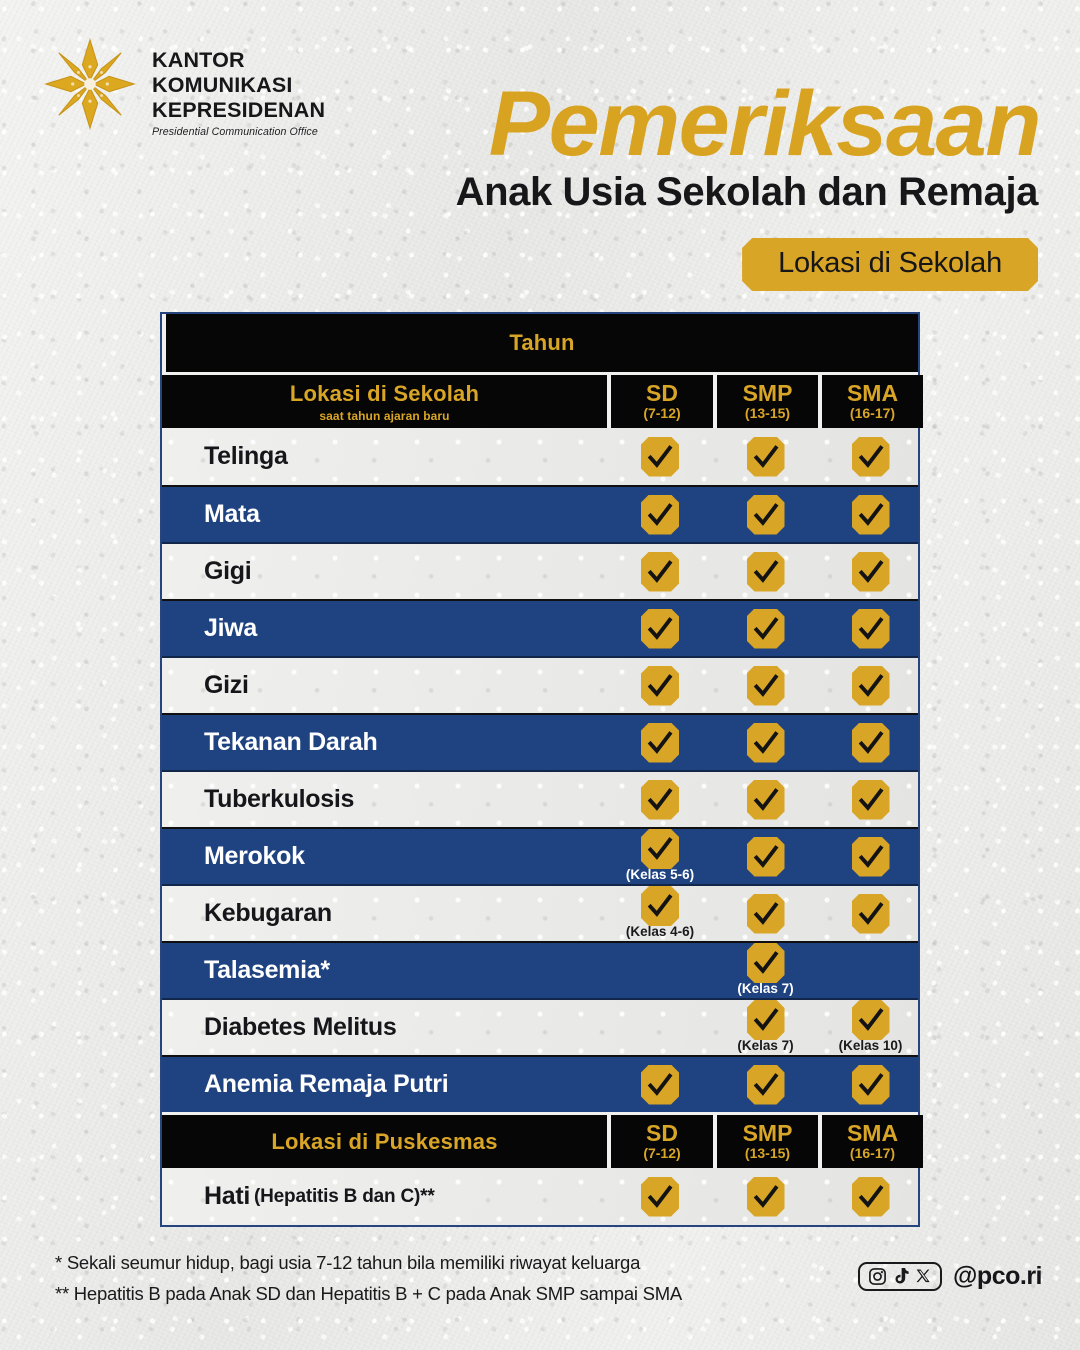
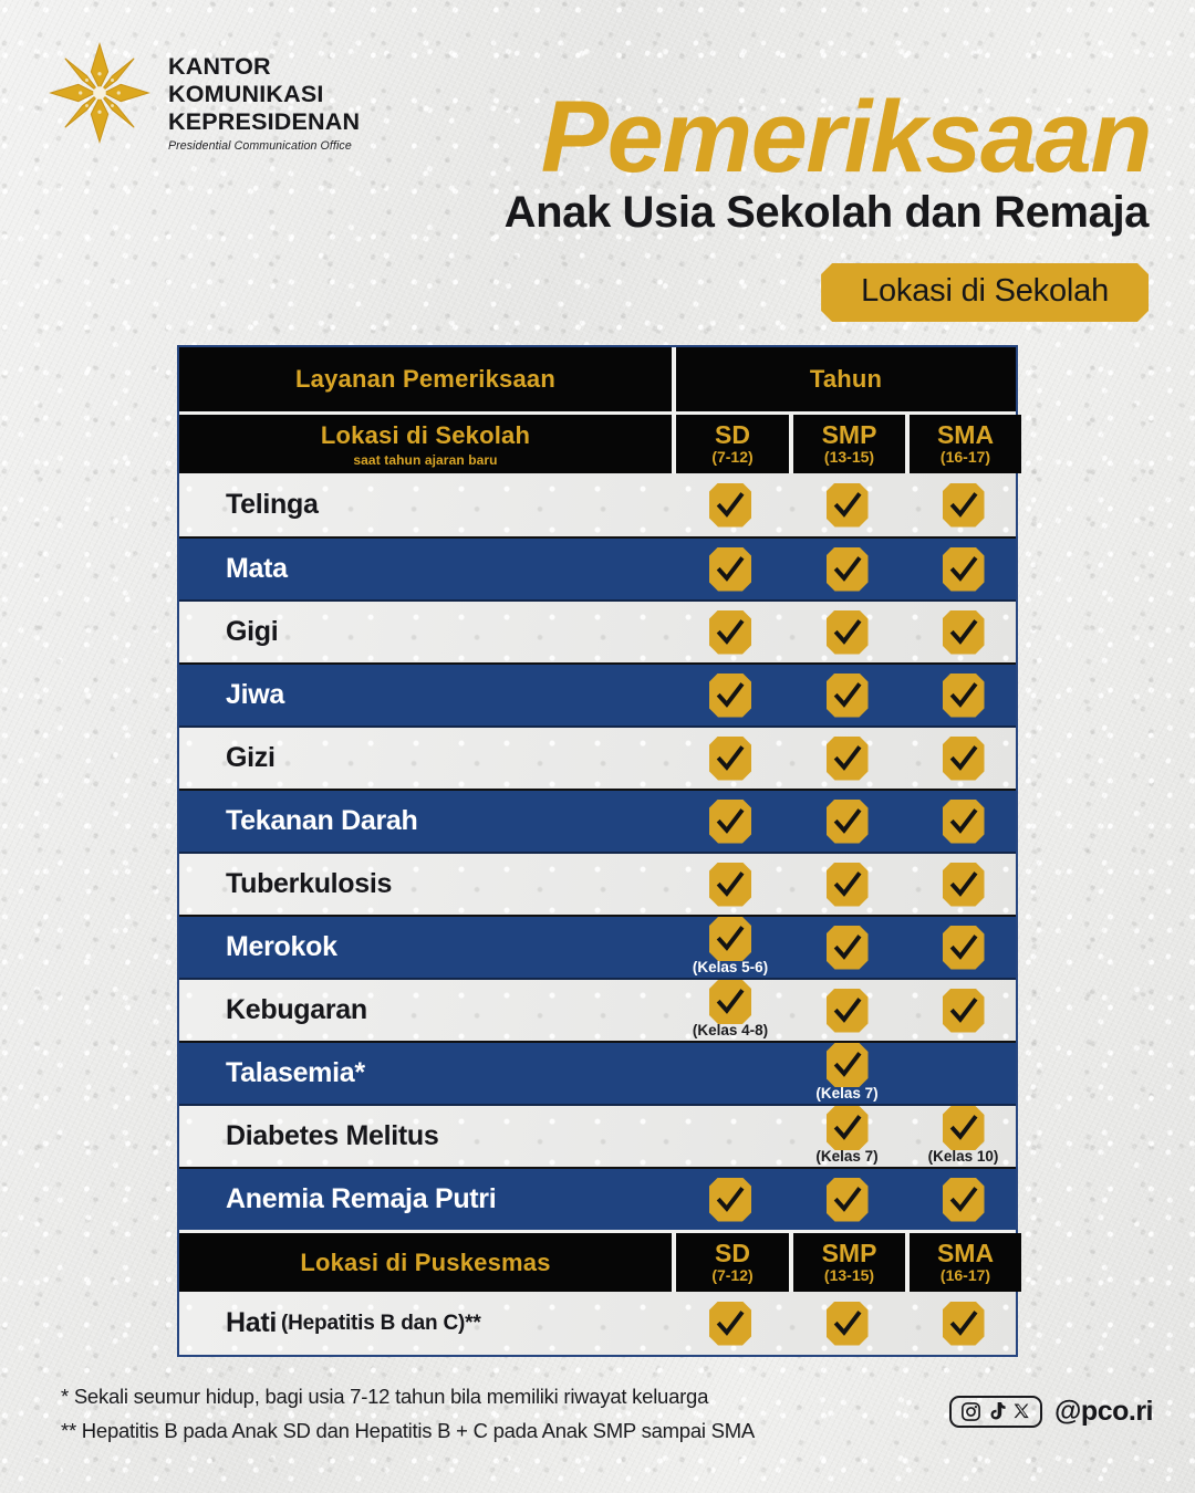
  KANTOR
  KOMUNIKASI
  KEPRESIDENAN
  Presidential Communication Office
  Pemeriksaan
  Anak Usia Sekolah dan Remaja
  Lokasi di Sekolah
+ Layanan Pemeriksaan
  Tahun
  Lokasi di Sekolah
  saat tahun ajaran baru
  SD
  (7-12)
  SMP
  (13-15)
  SMA
  (16-17)
  Telinga
  Mata
  Gigi
  Jiwa
  Gizi
  Tekanan Darah
  Tuberkulosis
  Merokok
  (Kelas 5-6)
  Kebugaran
- (Kelas 4-6)
+ (Kelas 4-8)
  Talasemia*
  (Kelas 7)
  Diabetes Melitus
  (Kelas 7)
  (Kelas 10)
  Anemia Remaja Putri
  Lokasi di Puskesmas
  SD
  (7-12)
  SMP
  (13-15)
  SMA
  (16-17)
  Hati
  (Hepatitis B dan C)**
  * Sekali seumur hidup, bagi usia 7-12 tahun bila memiliki riwayat keluarga
  ** Hepatitis B pada Anak SD dan Hepatitis B + C pada Anak SMP sampai SMA
  @pco.ri
